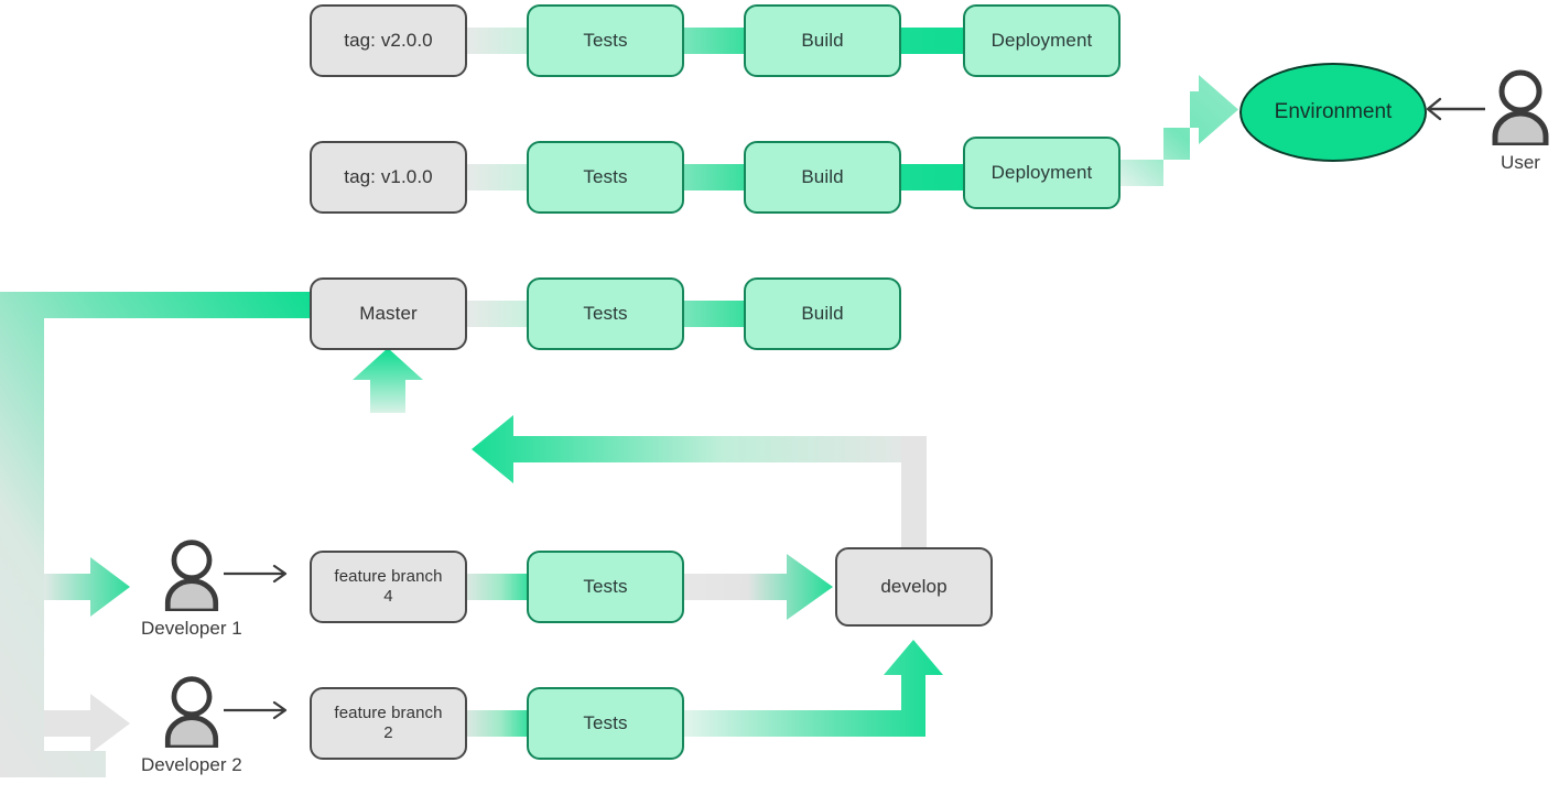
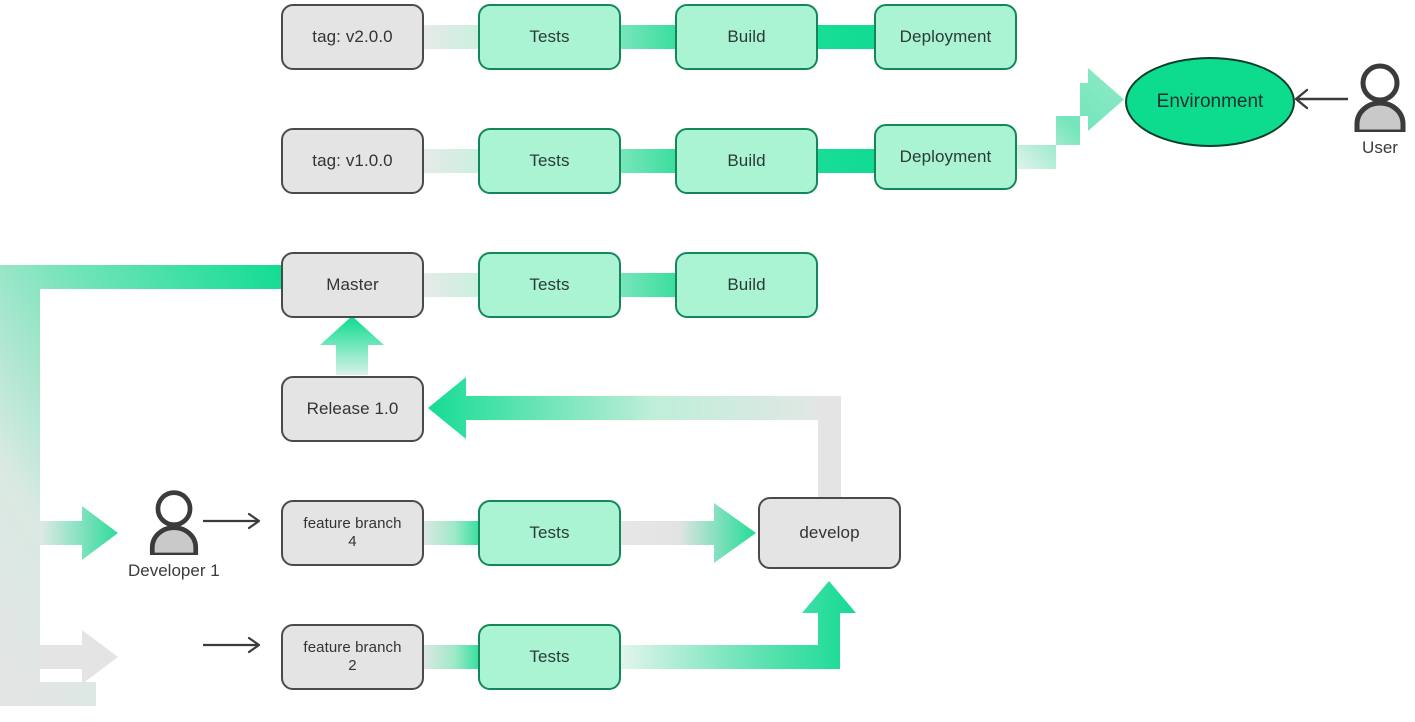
  tag: v2.0.0
  Tests
  Build
  Deployment
  tag: v1.0.0
  Tests
  Build
  Deployment
  Environment
  Master
  Tests
  Build
+ Release 1.0
  feature branch
  4
  Tests
  develop
  feature branch
  2
  Tests
  User
  Developer 1
- Developer 2
